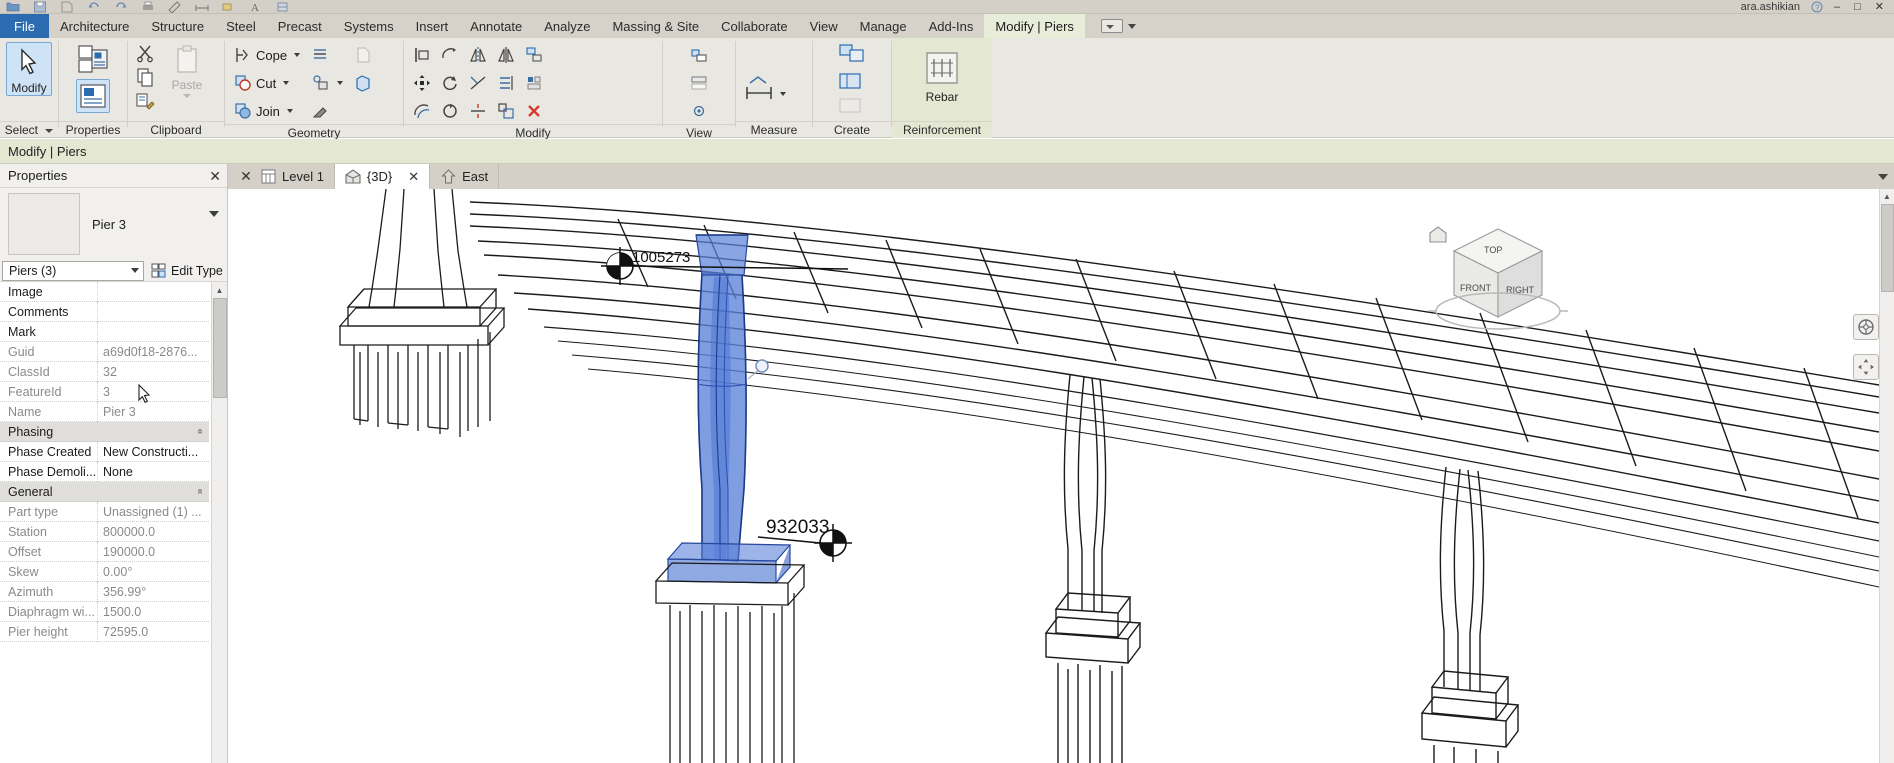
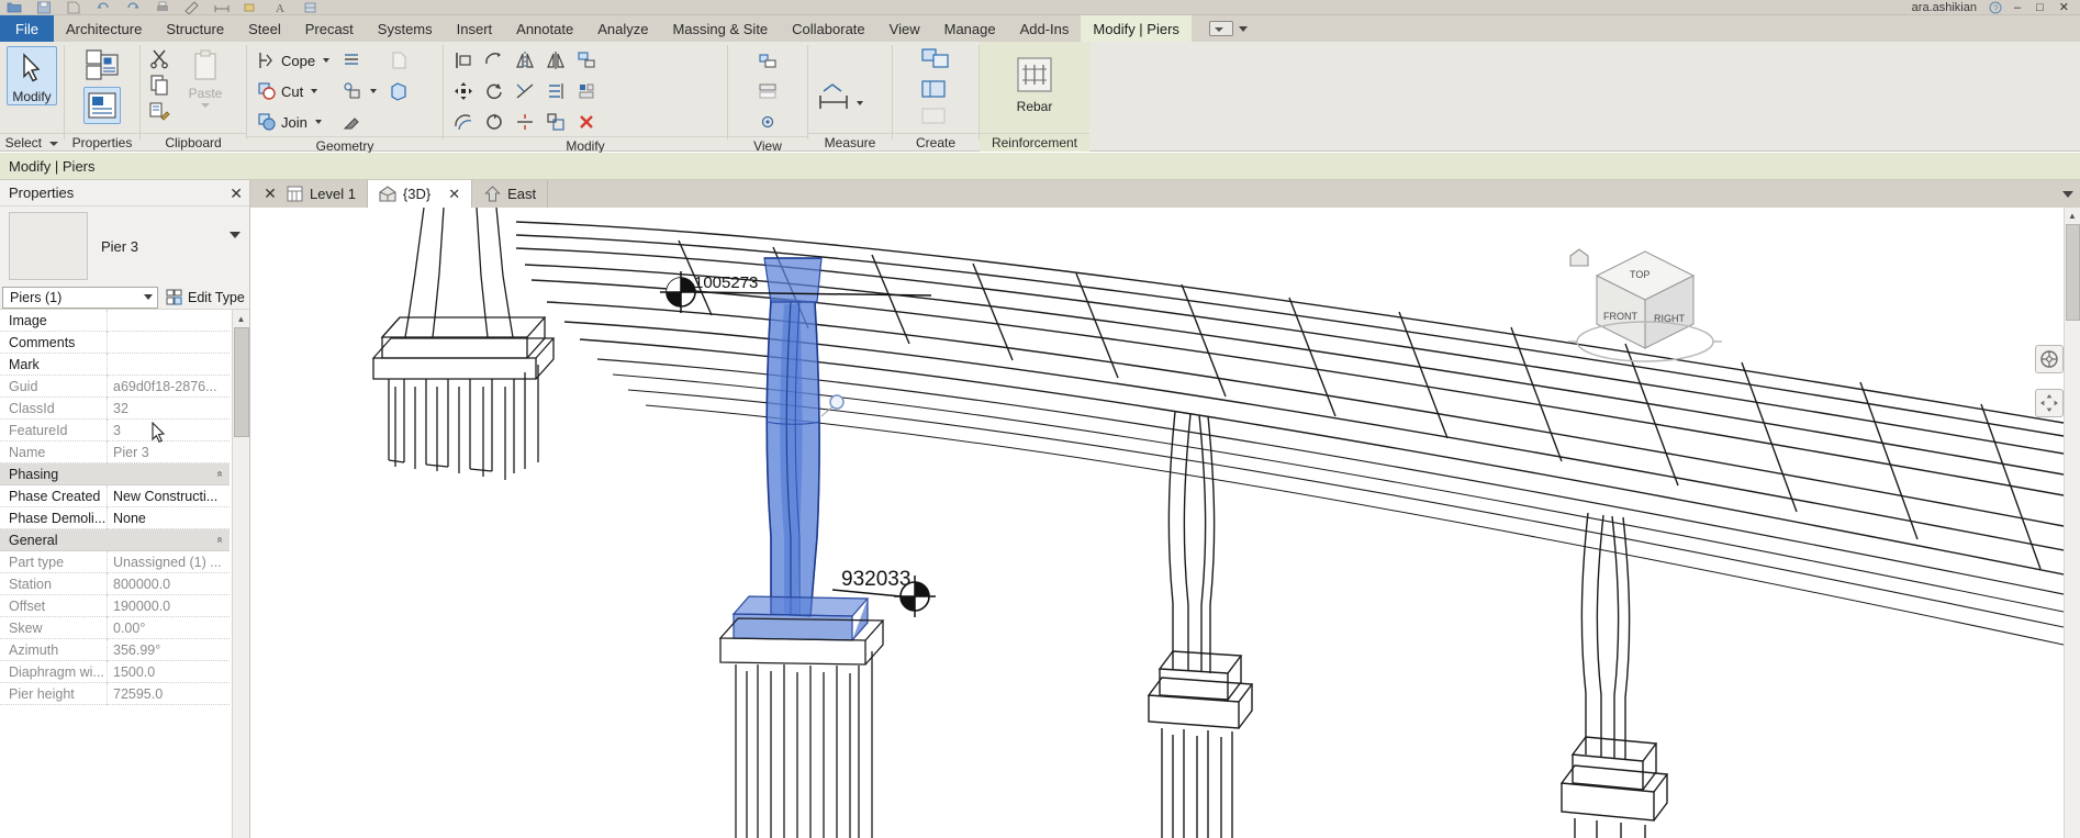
  A
  ara.ashikian
  ?
  –
  □
  ✕
  File
  Architecture
  Structure
  Steel
  Precast
  Systems
  Insert
  Annotate
  Analyze
  Massing & Site
  Collaborate
  View
  Manage
  Add-Ins
  Modify | Piers
  Modify
  Select
  Properties
  Paste
  Clipboard
  Cope
  Cut
  Join
  Geometry
  Modify
  View
  Measure
  Create
  Rebar
  Reinforcement
  Modify | Piers
  Properties
  ✕
  Pier 3
- Piers (3)
+ Piers (1)
  Edit Type
  Image
  Comments
  Mark
  Guid
  a69d0f18-2876...
  ClassId
  32
  FeatureId
  3
  Name
  Pier 3
  Phasing
  Phase Created
  New Constructi...
  Phase Demoli...
  None
  General
  Part type
  Unassigned (1) ...
  Station
  800000.0
  Offset
  190000.0
  Skew
  0.00°
  Azimuth
  356.99°
  Diaphragm wi...
  1500.0
  Pier height
  72595.0
  ▲
  ✕
  Level 1
  {3D}
  ✕
  East
  1005273
  932033
  TOP
  FRONT
  RIGHT
  ▲
